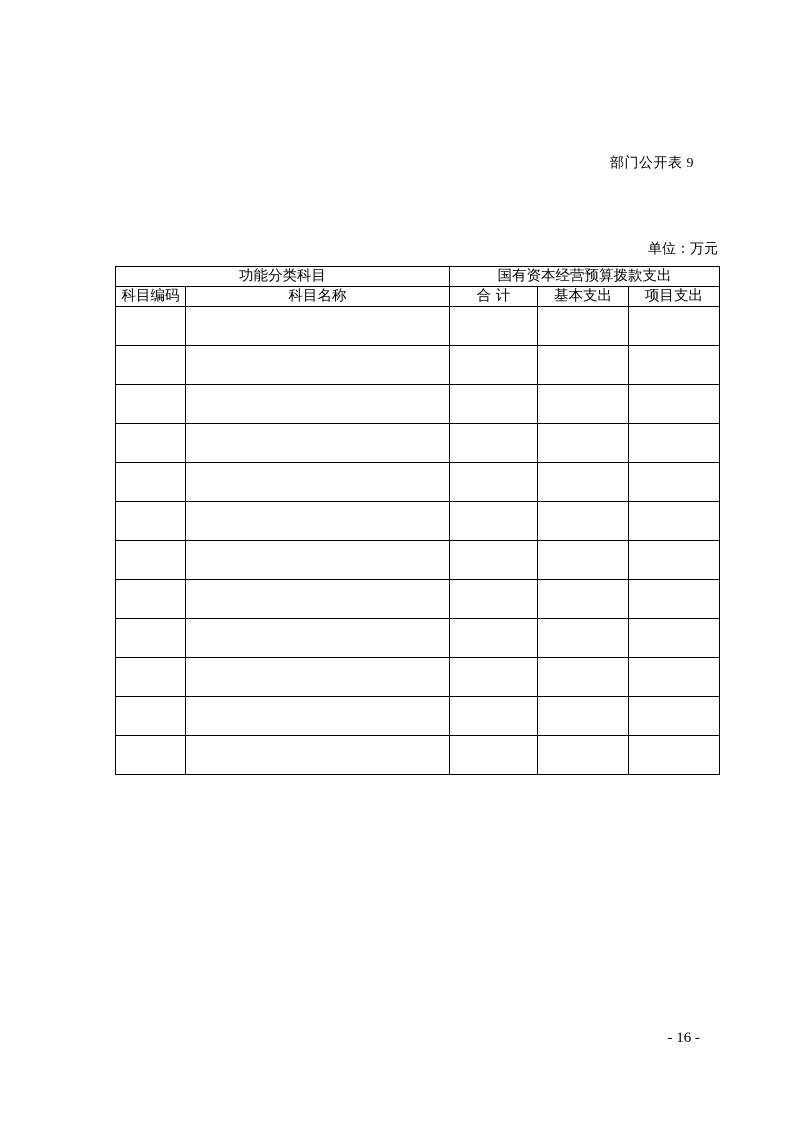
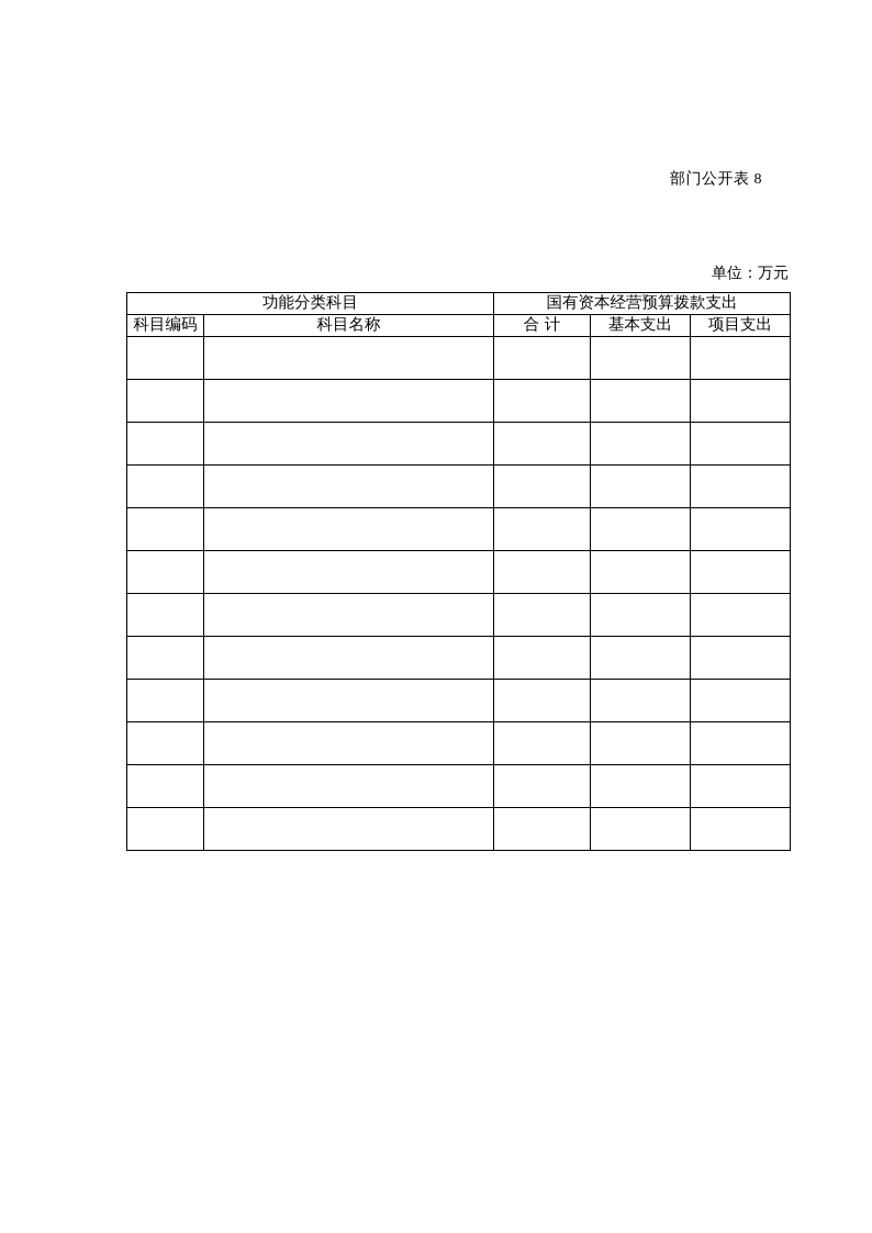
- 部门公开表 9
+ 部门公开表 8
  单位：万元
  功能分类科目	国有资本经营预算拨款支出
  科目编码	科目名称	合 计	基本支出	项目支出
- - 16 -
